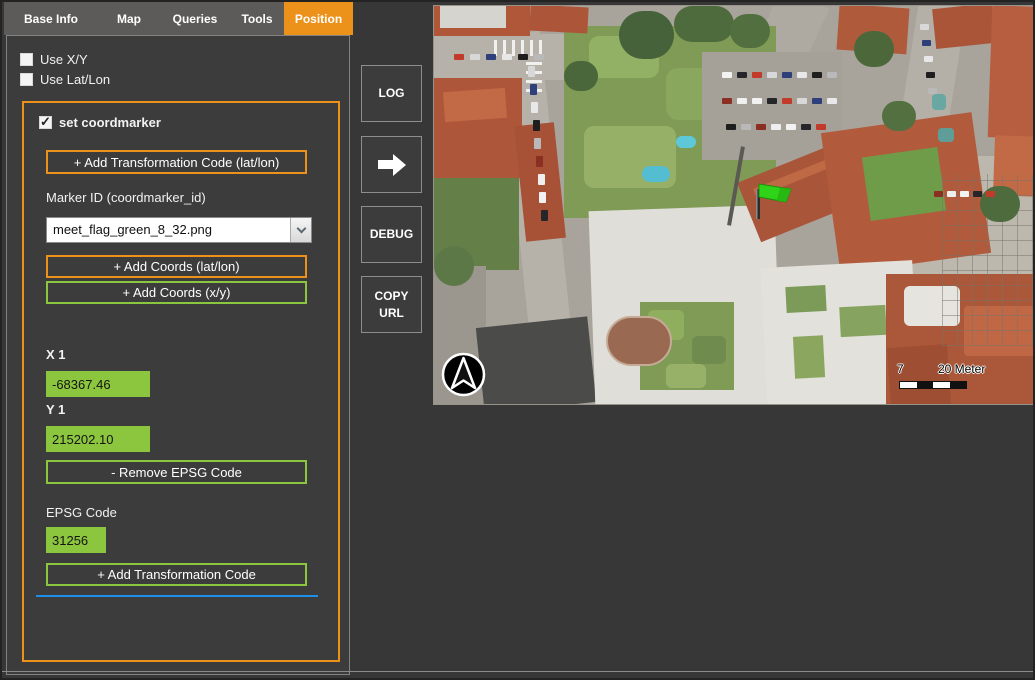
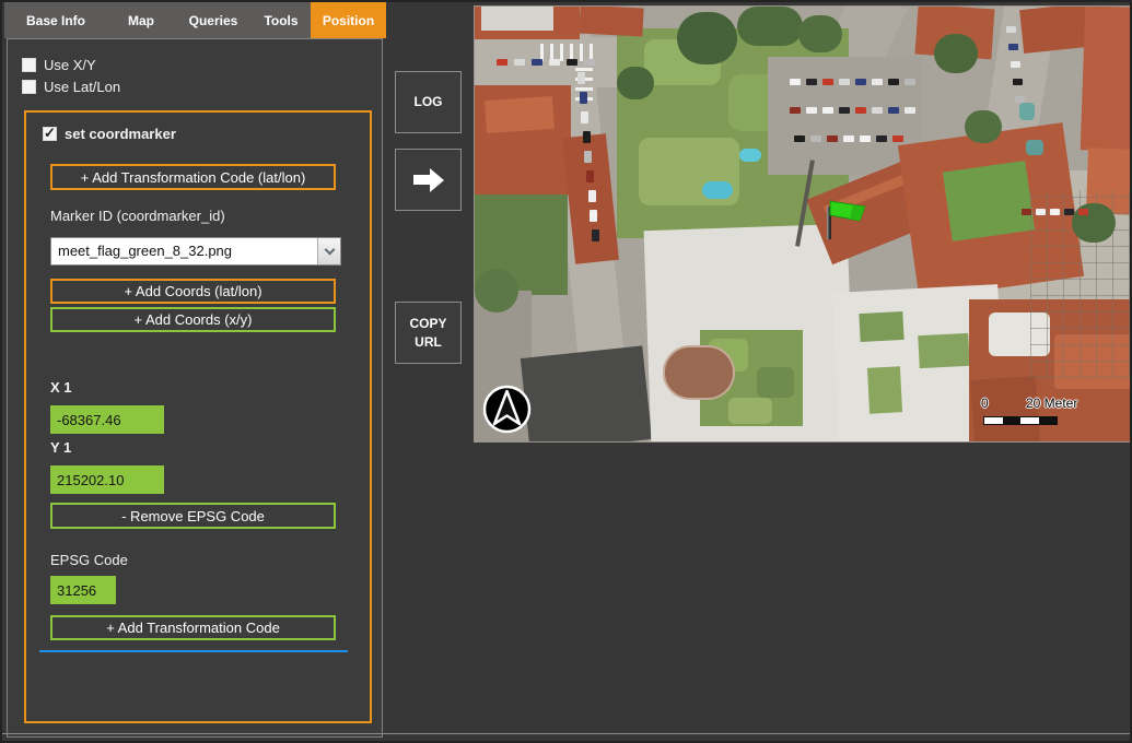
  Base Info
  Map
  Queries
  Tools
  Position
  Use X/Y
  Use Lat/Lon
  set coordmarker
  + Add Transformation Code (lat/lon)
  Marker ID (coordmarker_id)
  meet_flag_green_8_32.png
  + Add Coords (lat/lon)
  + Add Coords (x/y)
  X 1
  -68367.46
  Y 1
  215202.10
  - Remove EPSG Code
  EPSG Code
  31256
  + Add Transformation Code
  LOG
- DEBUG
  COPY URL
- 7
+ 0
  20 Meter
